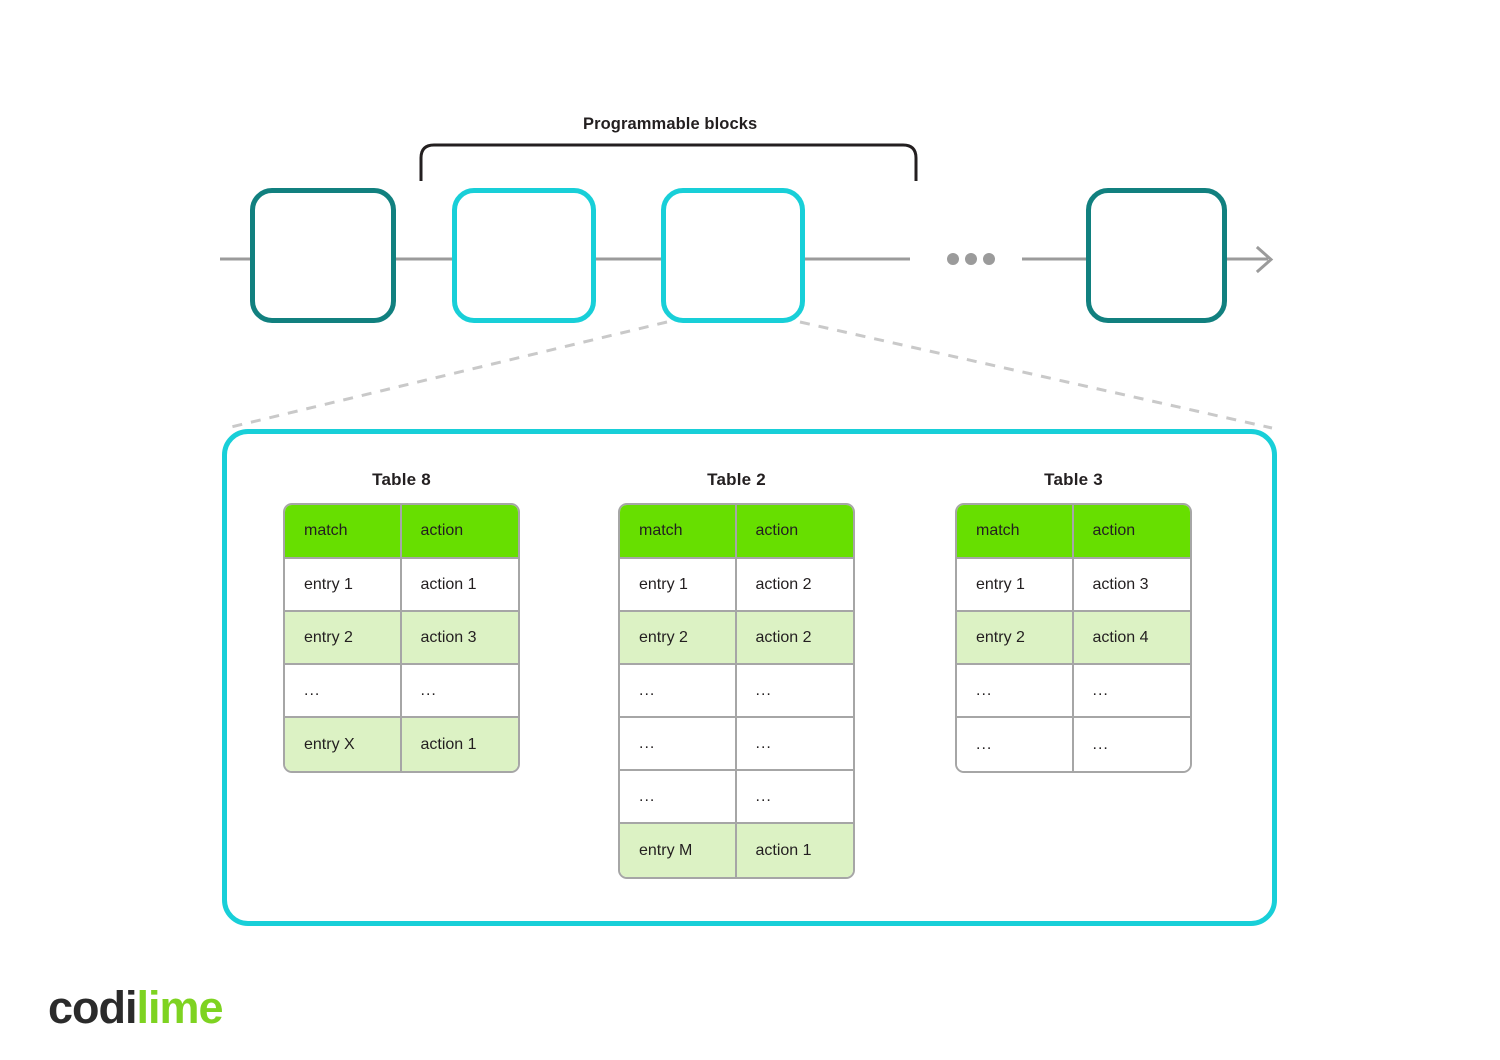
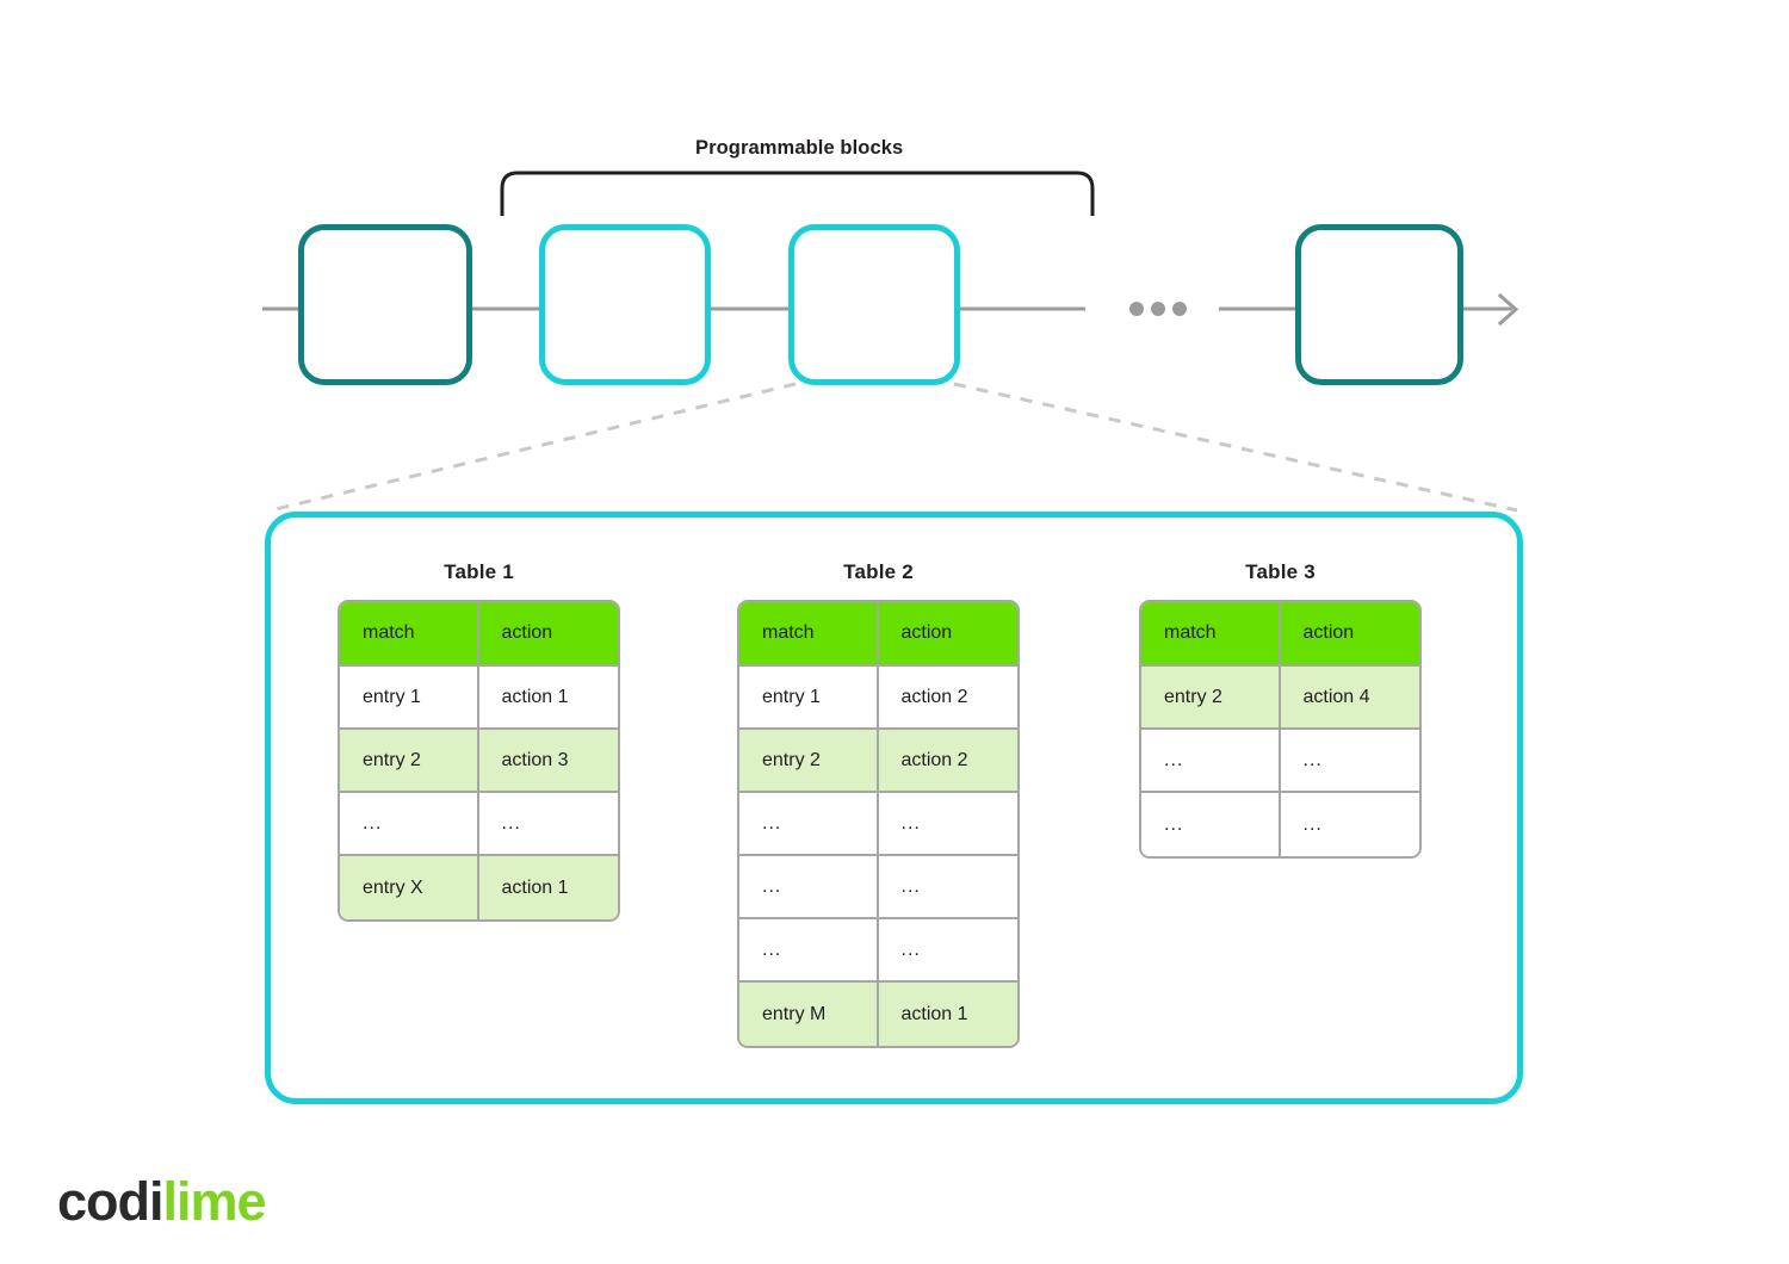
  Programmable blocks
- Table 8
+ Table 1
  match	action
  entry 1	action 1
  entry 2	action 3
  ...	...
  entry X	action 1
  Table 2
  match	action
  entry 1	action 2
  entry 2	action 2
  ...	...
  ...	...
  ...	...
  entry M	action 1
  Table 3
  match	action
- entry 1	action 3
  entry 2	action 4
  ...	...
  ...	...
  codilime
